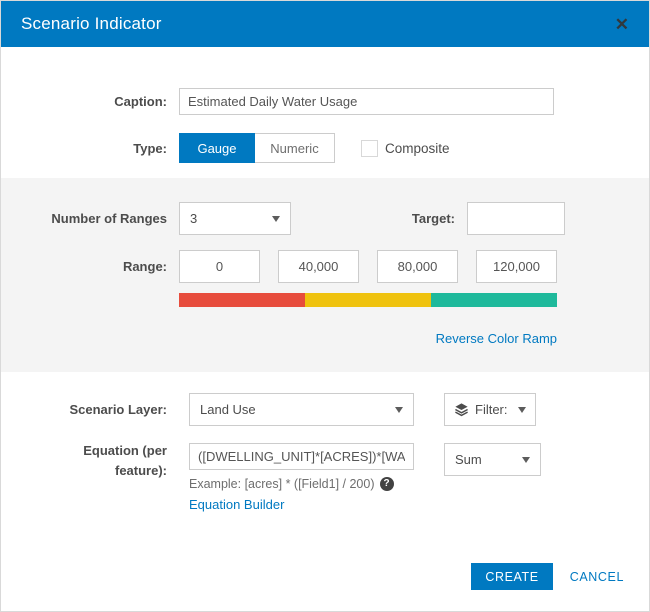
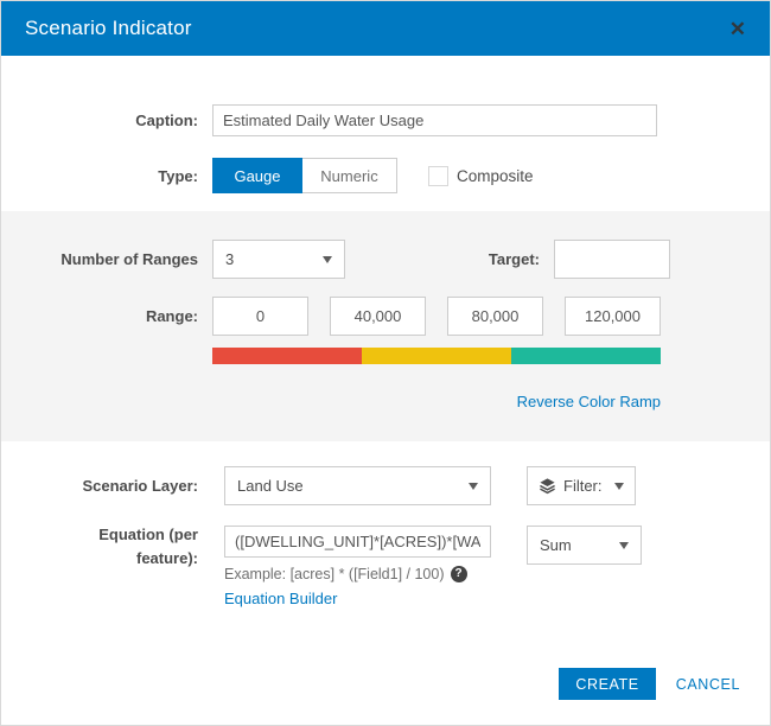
  Scenario Indicator
  ✕
  Caption:
  Estimated Daily Water Usage
  Type:
  Gauge
  Numeric
  Composite
  Number of Ranges
  3
  Target:
  Range:
  0
  40,000
  80,000
  120,000
  Reverse Color Ramp
  Scenario Layer:
  Land Use
  Filter:
  Equation (per feature):
  ([DWELLING_UNIT]*[ACRES])*[WA
- Example: [acres] * ([Field1] / 200)
+ Example: [acres] * ([Field1] / 100)
  ?
  Equation Builder
  Sum
  CREATE
  CANCEL
